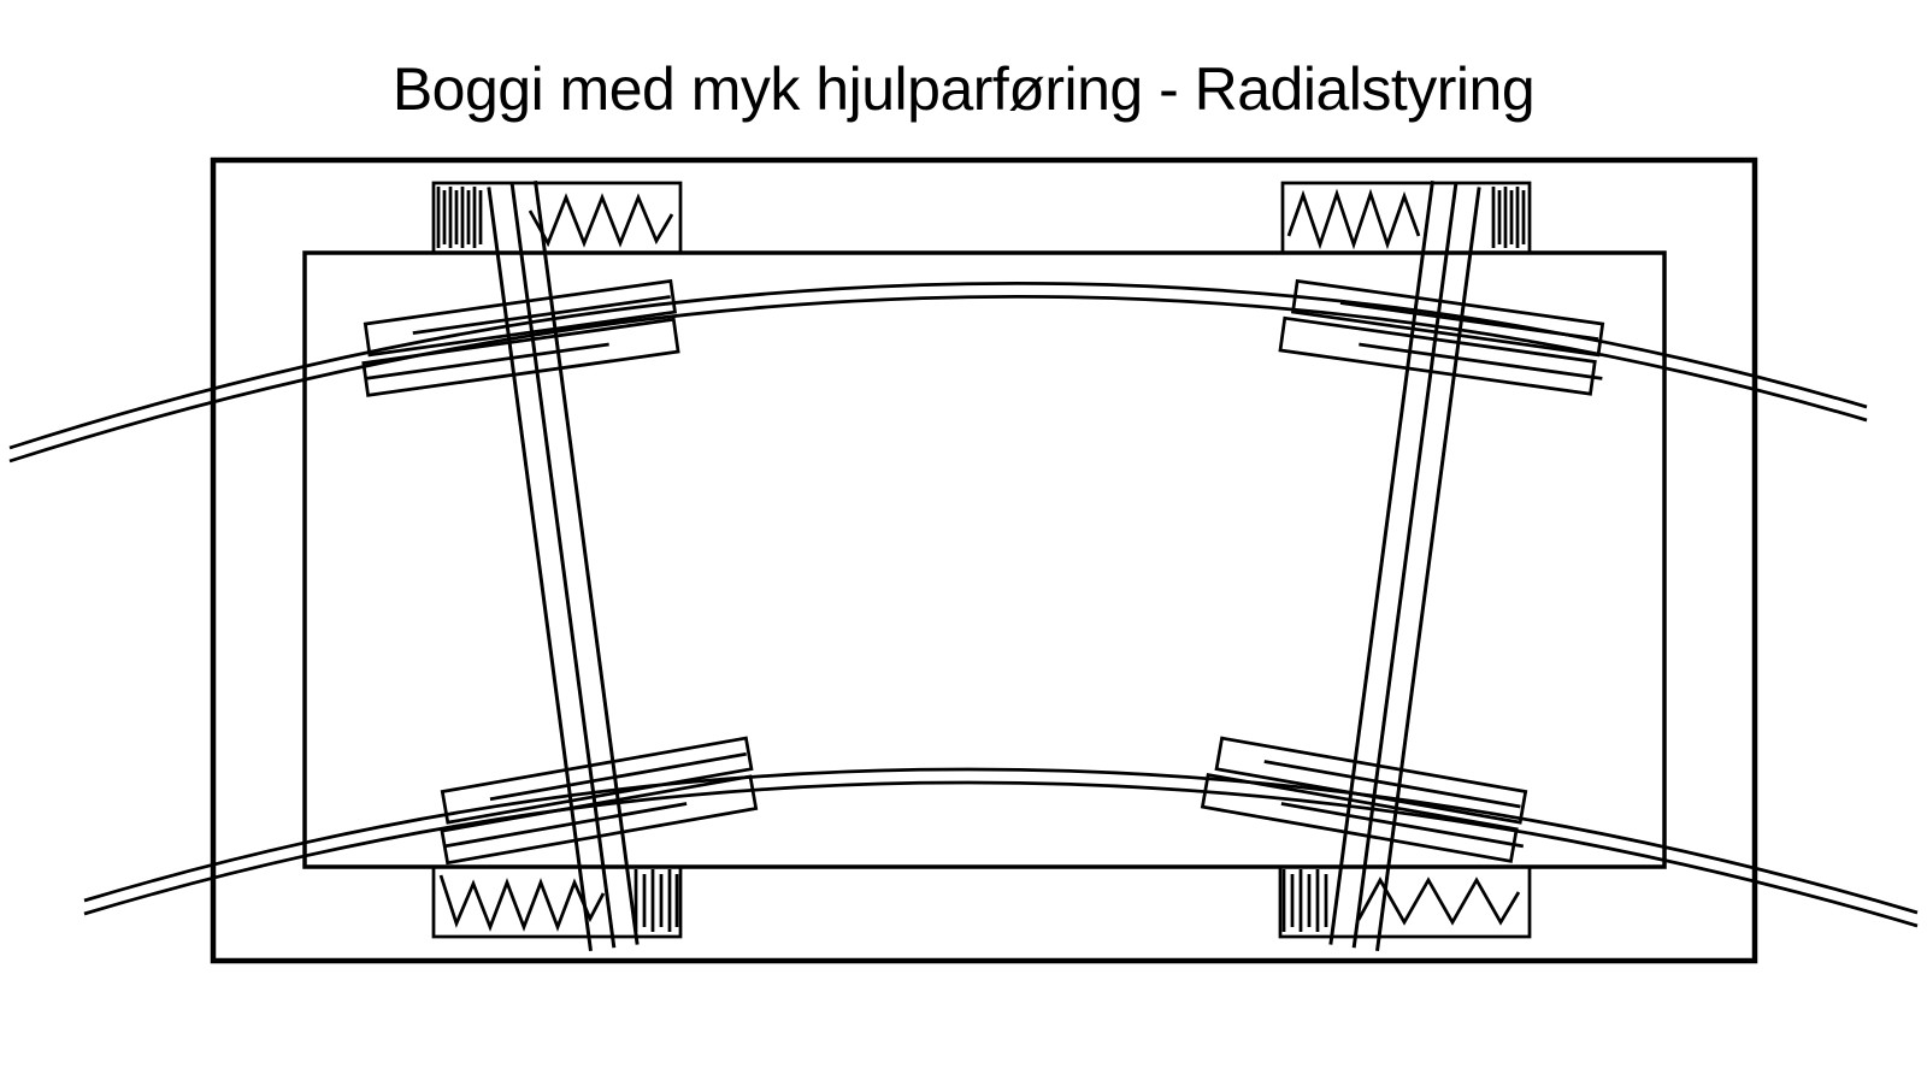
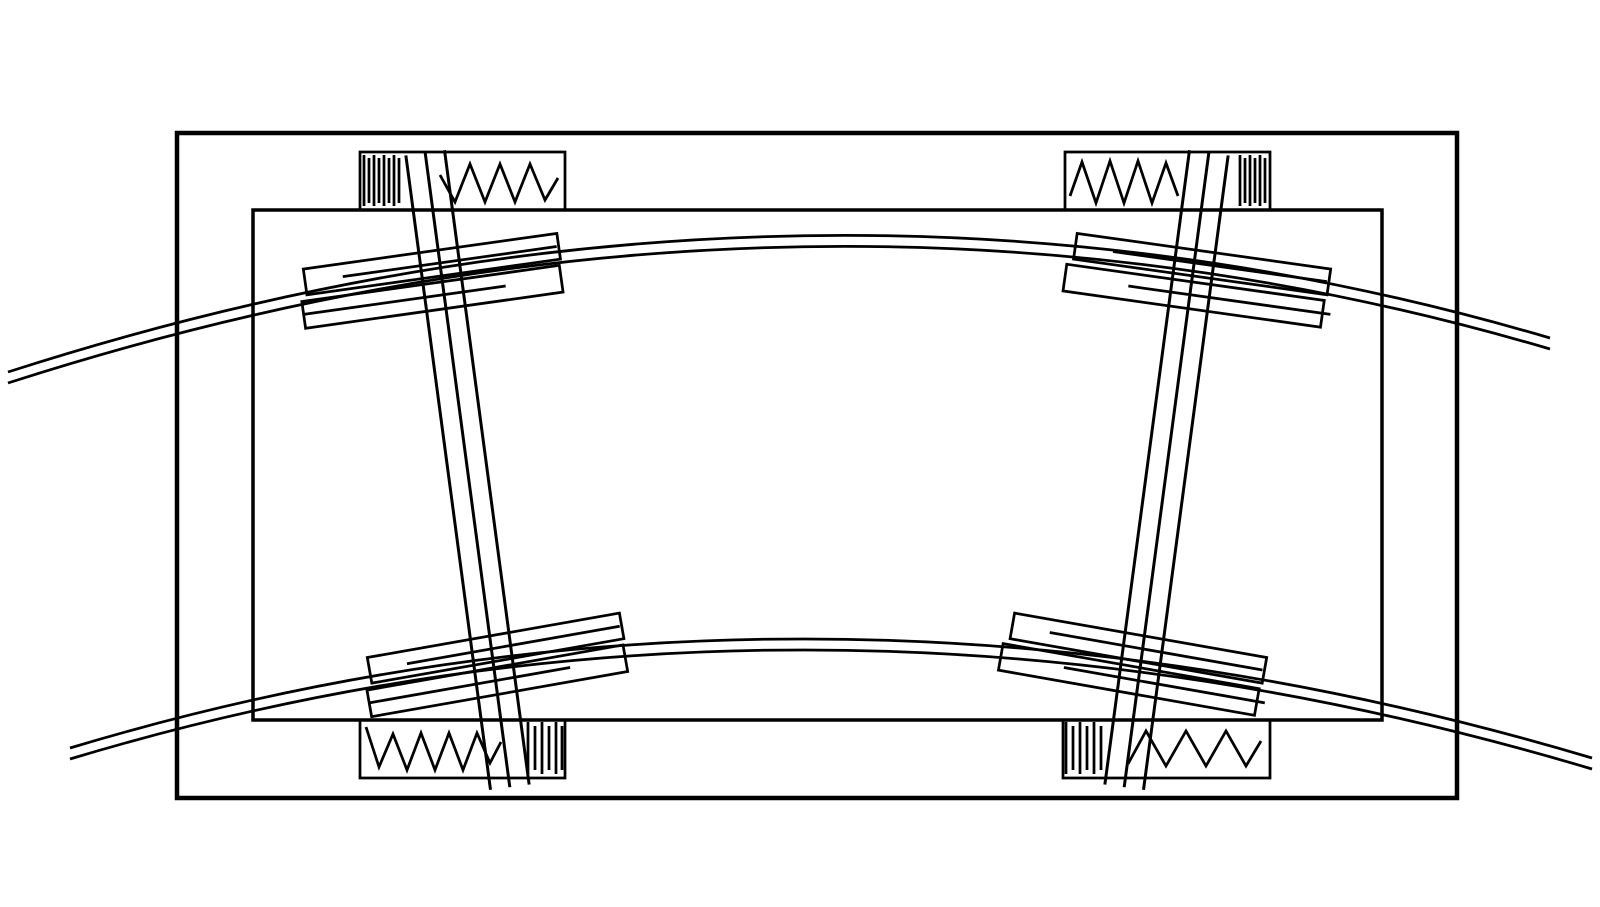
- Boggi med myk hjulparføring - Radialstyring
